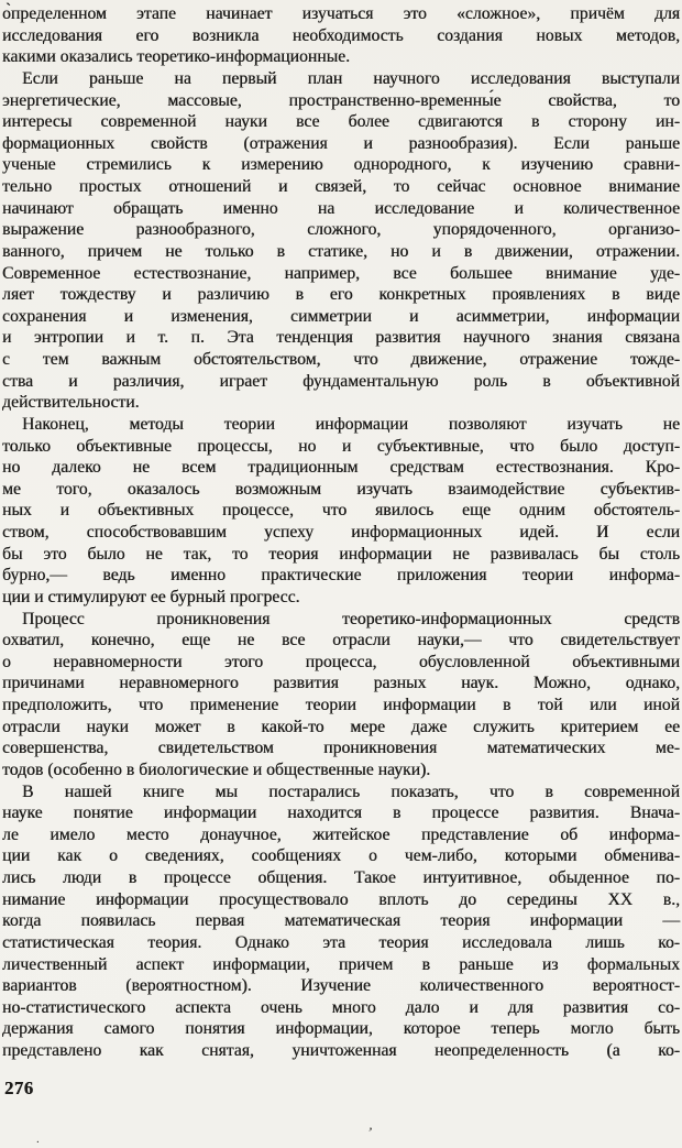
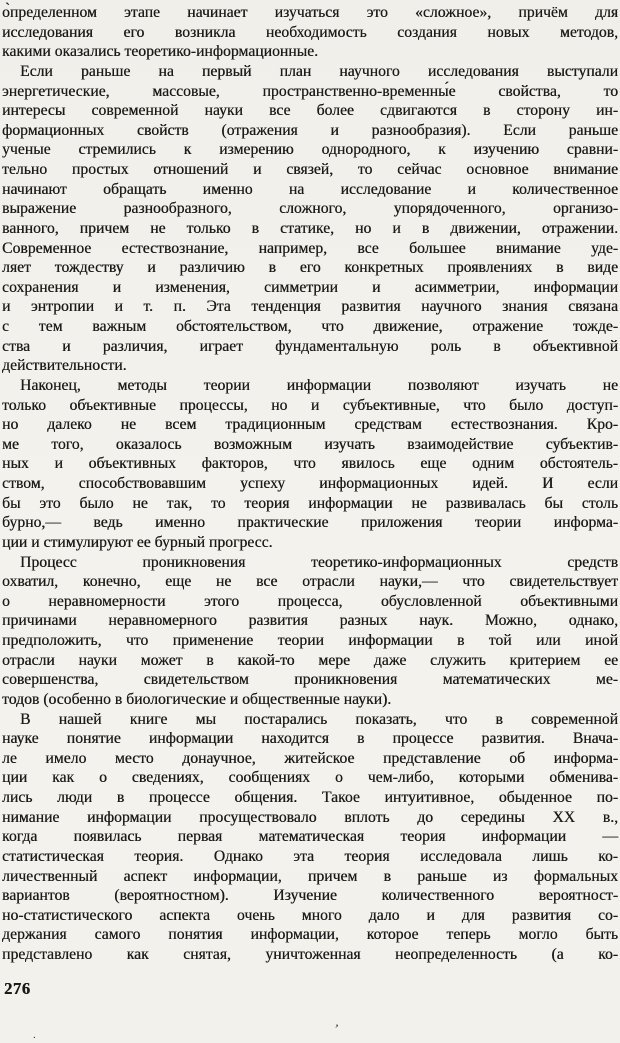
  о̀пределенном этапе начинает изучаться это «сложное», причём для
  исследования его возникла необходимость создания новых методов,
  какими оказались теоретико-информационные.
  Если раньше на первый план научного исследования выступали
  энергетические, массовые, пространственно-временны́е свойства, то
  интересы современной науки все более сдвигаются в сторону ин-
  формационных свойств (отражения и разнообразия). Если раньше
  ученые стремились к измерению однородного, к изучению сравни-
  тельно простых отношений и связей, то сейчас основное внимание
  начинают обращать именно на исследование и количественное
  выражение разнообразного, сложного, упорядоченного, организо-
  ванного, причем не только в статике, но и в движении, отражении.
  Современное естествознание, например, все большее внимание уде-
  ляет тождеству и различию в его конкретных проявлениях в виде
  сохранения и изменения, симметрии и асимметрии, информации
  и энтропии и т. п. Эта тенденция развития научного знания связана
  с тем важным обстоятельством, что движение, отражение тожде-
  ства и различия, играет фундаментальную роль в объективной
  действительности.
  Наконец, методы теории информации позволяют изучать не
  только объективные процессы, но и субъективные, что было доступ-
  но далеко не всем традиционным средствам естествознания. Кро-
  ме того, оказалось возможным изучать взаимодействие субъектив-
- ных и объективных процессе, что явилось еще одним обстоятель-
+ ных и объективных факторов, что явилось еще одним обстоятель-
  ством, способствовавшим успеху информационных идей. И если
  бы это было не так, то теория информации не развивалась бы столь
  бурно,— ведь именно практические приложения теории информа-
  ции и стимулируют ее бурный прогресс.
  Процесс проникновения теоретико-информационных средств
  охватил, конечно, еще не все отрасли науки,— что свидетельствует
  о неравномерности этого процесса, обусловленной объективными
  причинами неравномерного развития разных наук. Можно, однако,
  предположить, что применение теории информации в той или иной
  отрасли науки может в какой-то мере даже служить критерием ее
  совершенства, свидетельством проникновения математических ме-
  тодов (особенно в биологические и общественные науки).
  В нашей книге мы постарались показать, что в современной
  науке понятие информации находится в процессе развития. Внача-
  ле имело место донаучное, житейское представление об информа-
  ции как о сведениях, сообщениях о чем-либо, которыми обменива-
  лись люди в процессе общения. Такое интуитивное, обыденное по-
  нимание информации просуществовало вплоть до середины XX в.,
  когда появилась первая математическая теория информации —
  статистическая теория. Однако эта теория исследовала лишь ко-
  личественный аспект информации, причем в раньше из формальных
  вариантов (вероятностном). Изучение количественного вероятност-
  но-статистического аспекта очень много дало и для развития со-
  держания самого понятия информации, которое теперь могло быть
  представлено как снятая, уничтоженная неопределенность (а ко-
  276
  .
